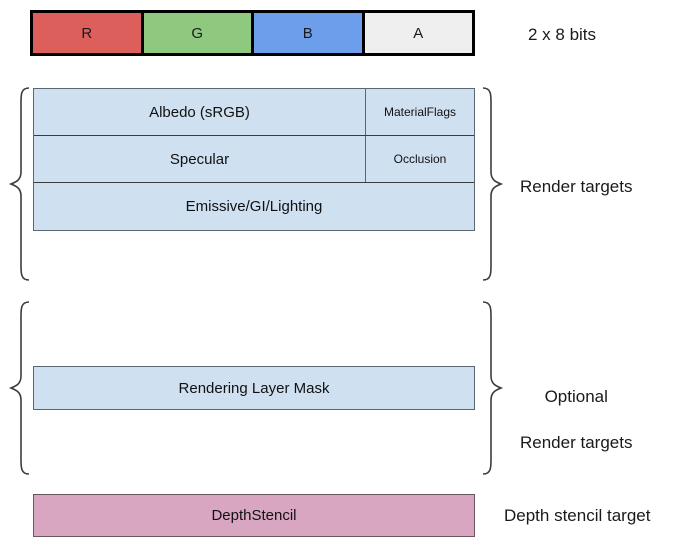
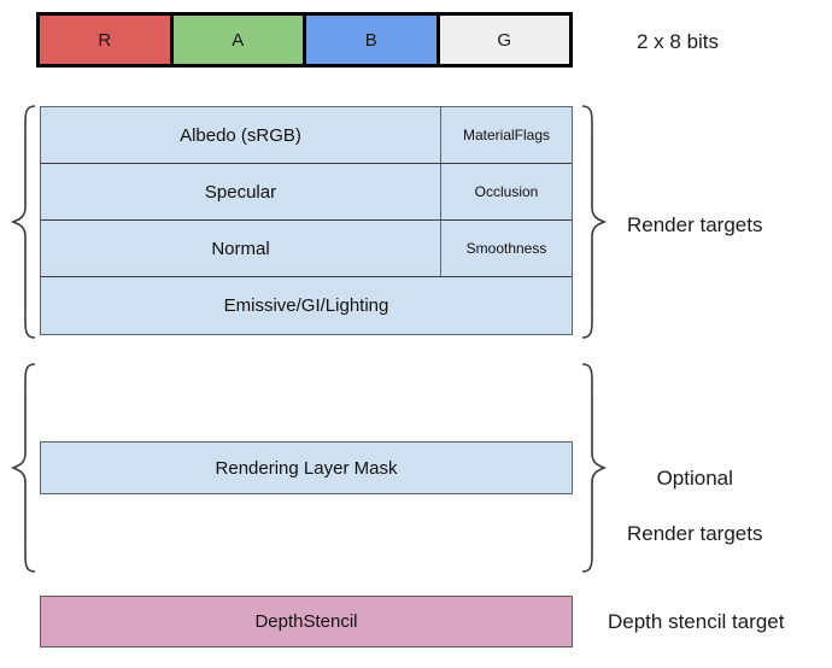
  R
- G
+ A
  B
- A
+ G
  2 x 8 bits
  Albedo (sRGB)
  MaterialFlags
  Specular
  Occlusion
+ Normal
+ Smoothness
  Emissive/GI/Lighting
  Render targets
  Rendering Layer Mask
  Optional
  Render targets
  DepthStencil
  Depth stencil target
